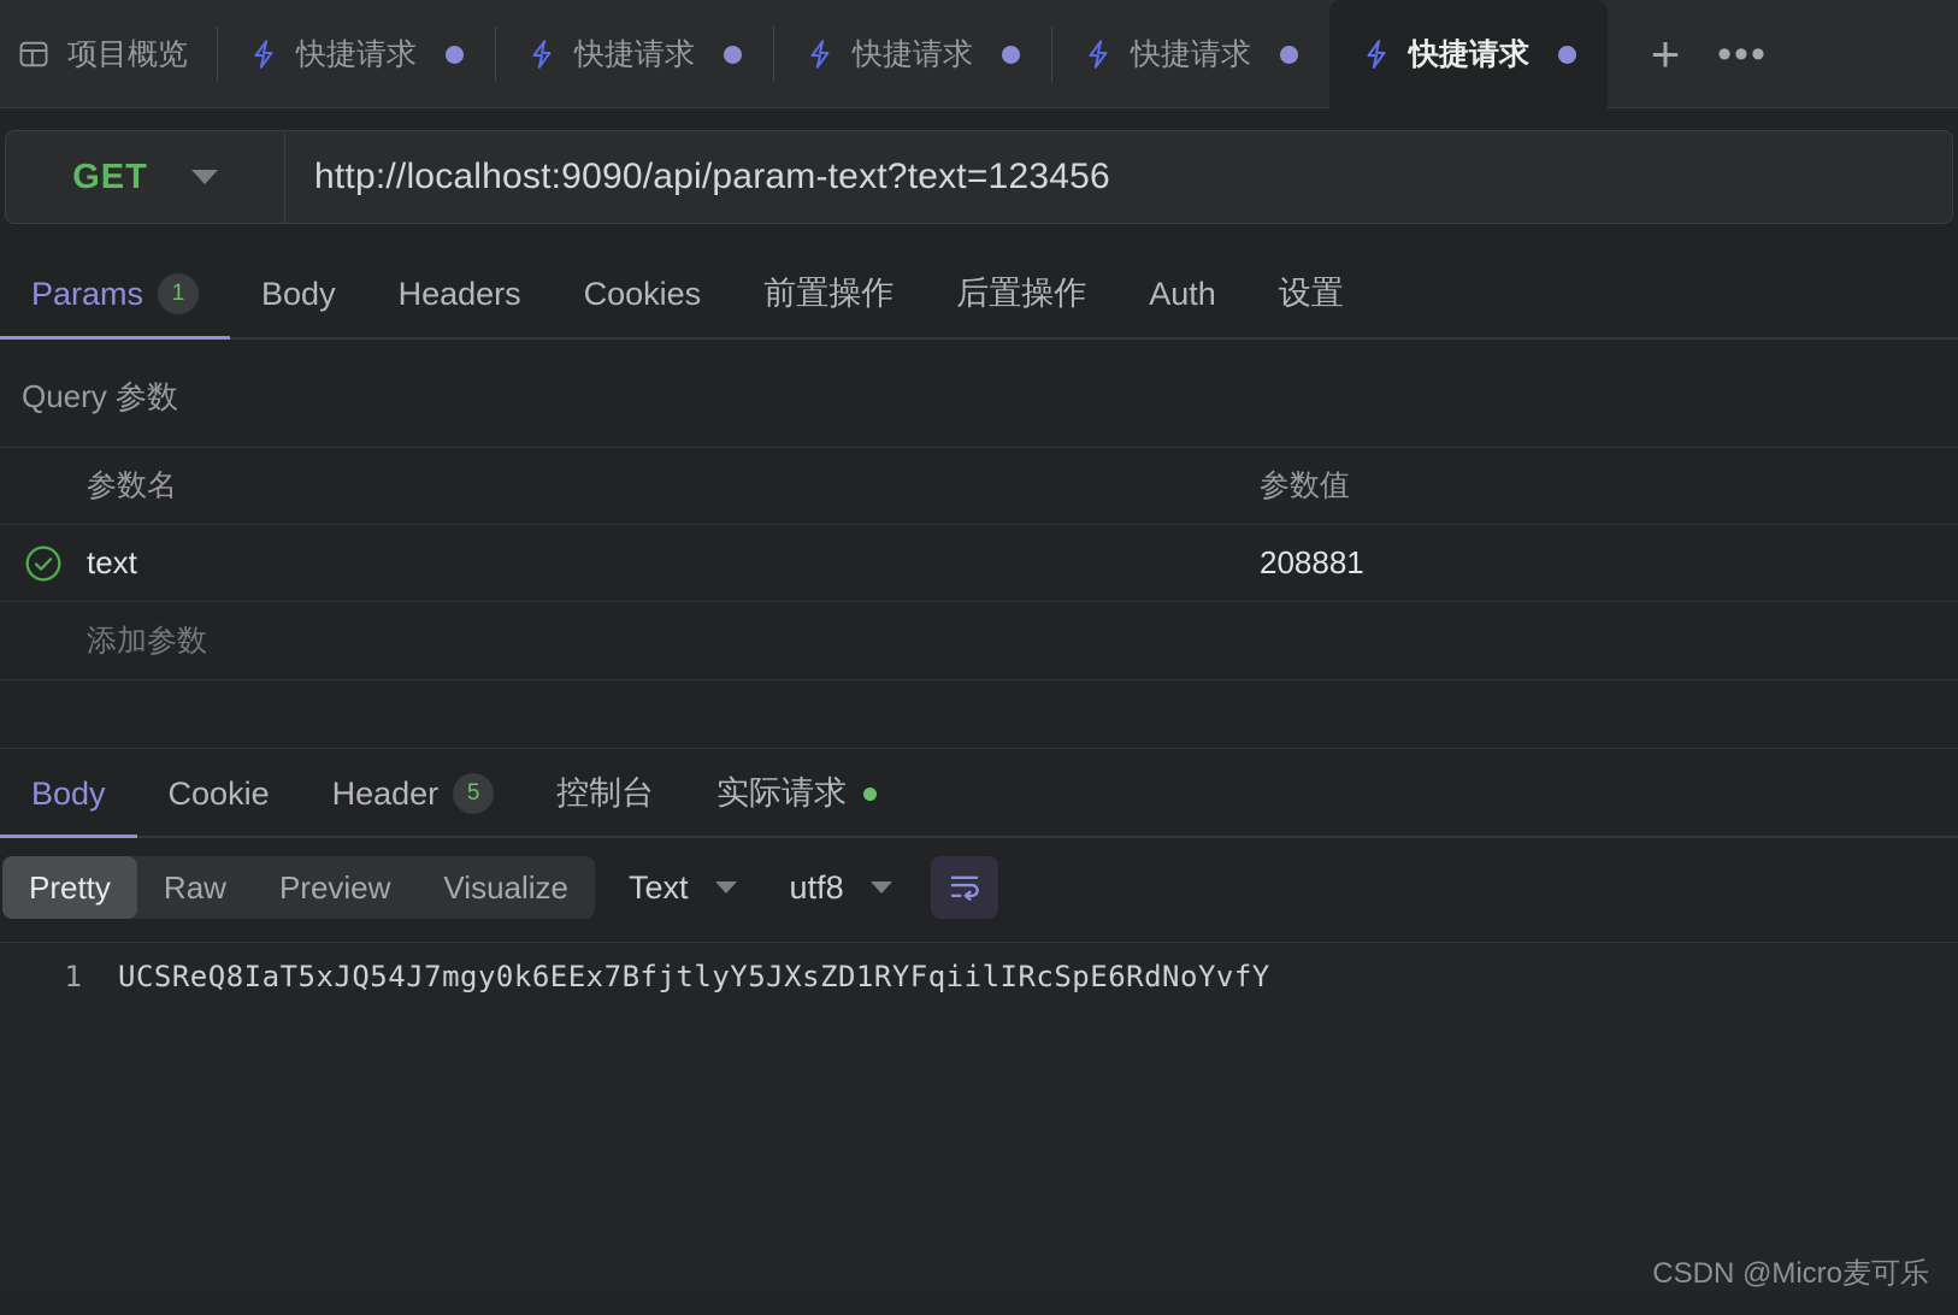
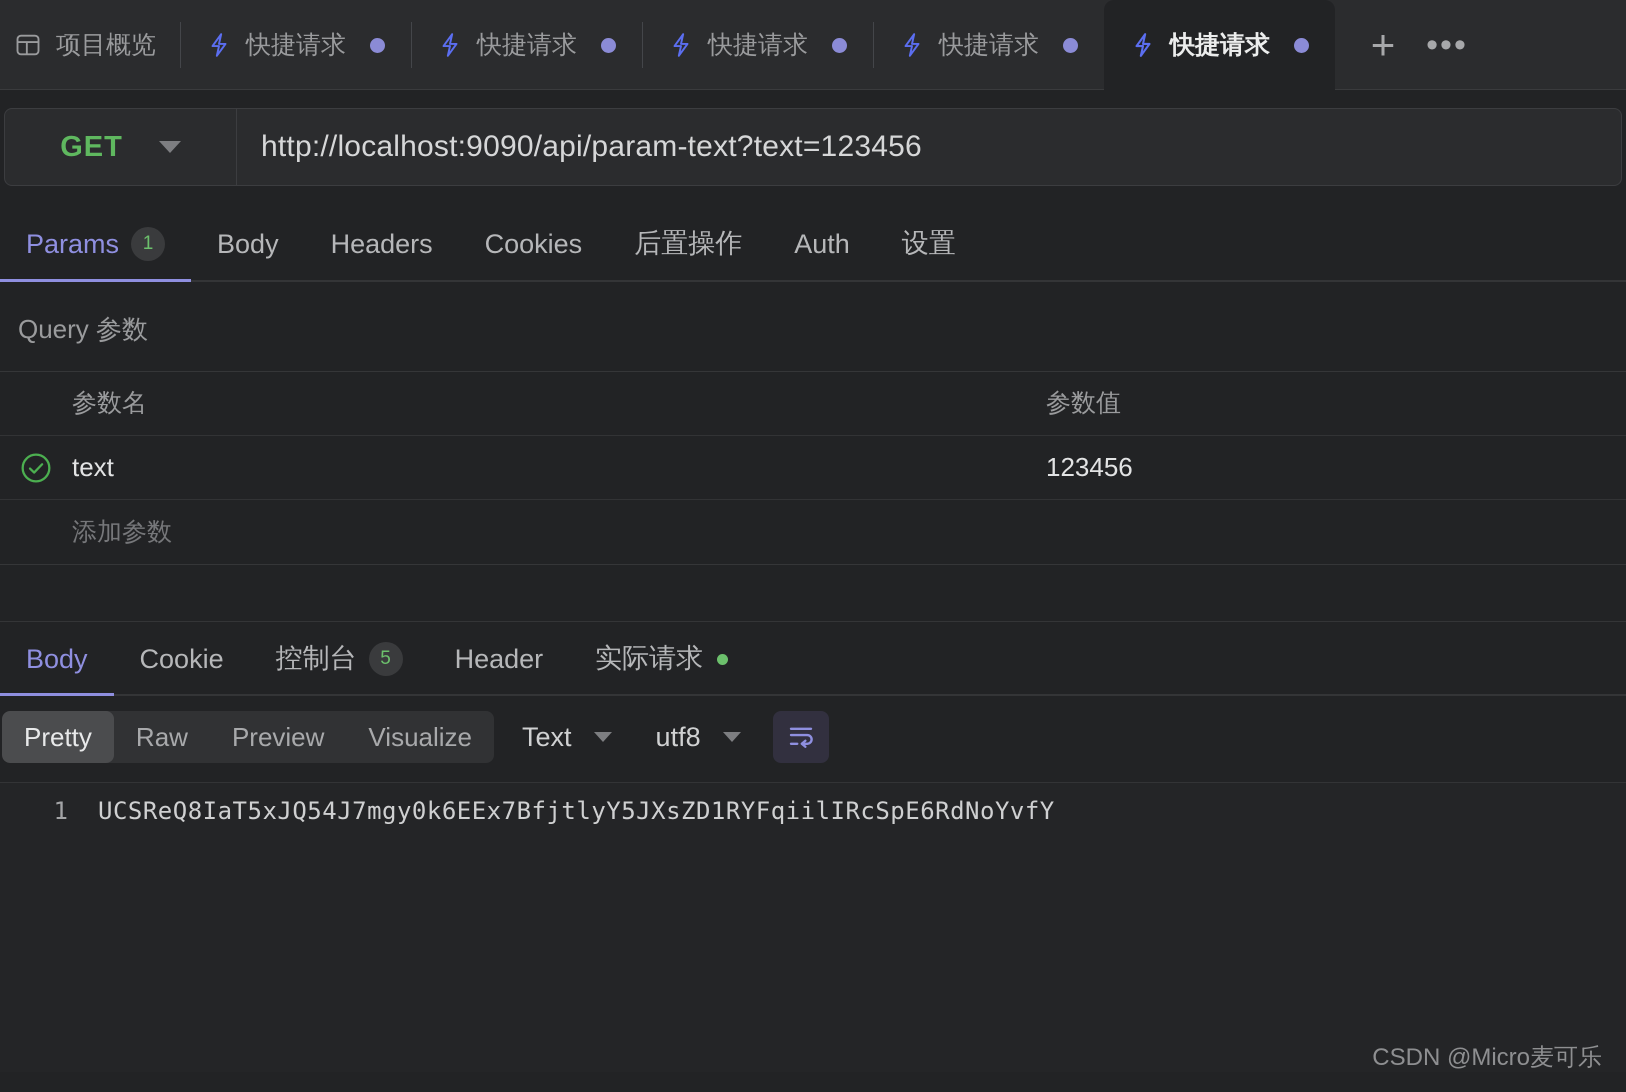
  项目概览
  快捷请求
  快捷请求
  快捷请求
  快捷请求
  快捷请求
  +
  •••
  GET
  http://localhost:9090/api/param-text?text=123456
  Params
  1
  Body
  Headers
  Cookies
- 前置操作
  后置操作
  Auth
  设置
  Query 参数
  参数名
  参数值
  text
- 208881
+ 123456
  添加参数
  Body
  Cookie
- Header
+ 控制台
  5
- 控制台
+ Header
  实际请求
  Pretty
  Raw
  Preview
  Visualize
  Text
  utf8
  1
  UCSReQ8IaT5xJQ54J7mgy0k6EEx7BfjtlyY5JXsZD1RYFqiilIRcSpE6RdNoYvfY
  CSDN @Micro麦可乐
